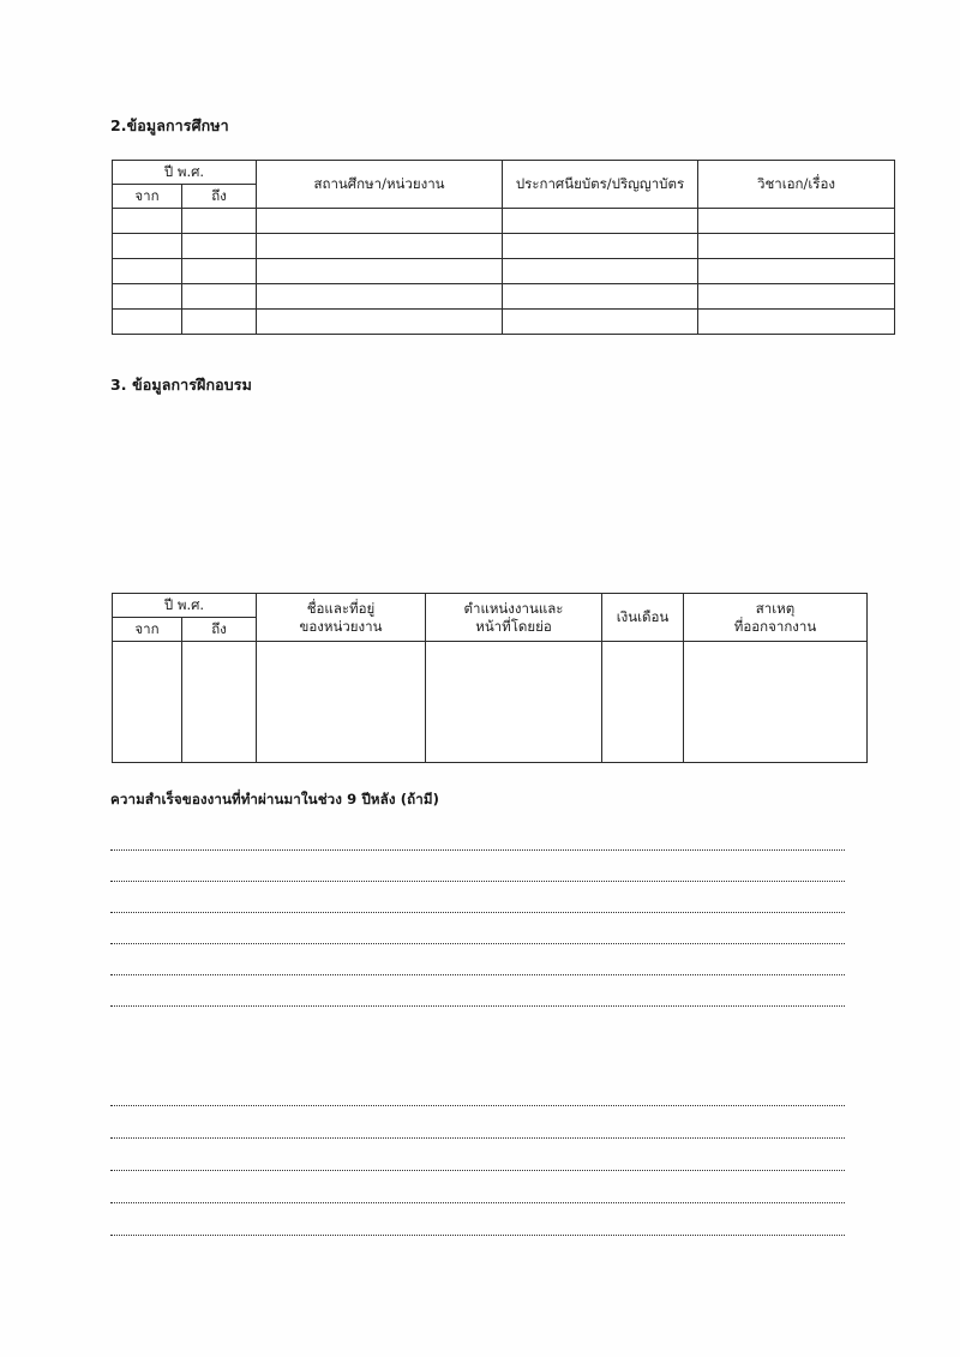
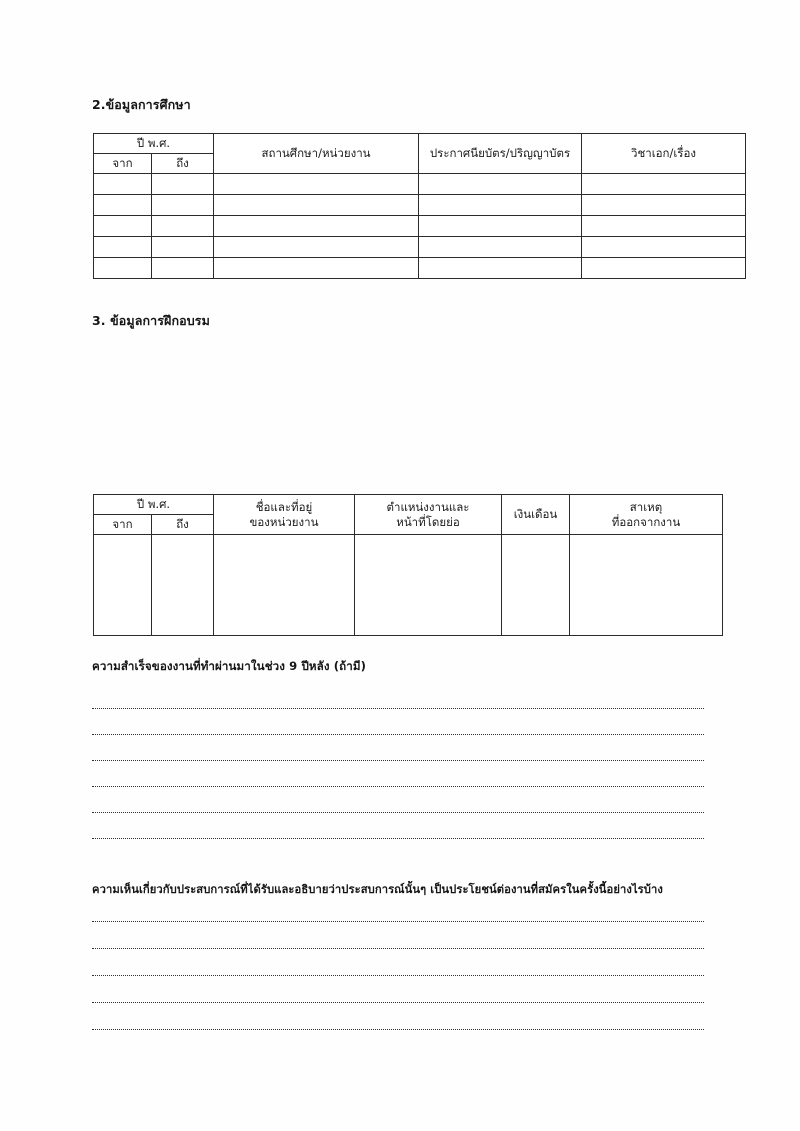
  2.ข้อมูลการศึกษา
  ปี พ.ศ.	สถานศึกษา/หน่วยงาน	ประกาศนียบัตร/ปริญญาบัตร	วิชาเอก/เรื่อง
  จาก	ถึง
  3. ข้อมูลการฝึกอบรม
  ปี พ.ศ.	ชื่อและที่อยู่ ของหน่วยงาน	ตำแหน่งงานและ หน้าที่โดยย่อ	เงินเดือน	สาเหตุ ที่ออกจากงาน
  จาก	ถึง
  ความสำเร็จของงานที่ทำผ่านมาในช่วง 9 ปีหลัง (ถ้ามี)
+ ความเห็นเกี่ยวกับประสบการณ์ที่ได้รับและอธิบายว่าประสบการณ์นั้นๆ เป็นประโยชน์ต่องานที่สมัครในครั้งนี้อย่างไรบ้าง
